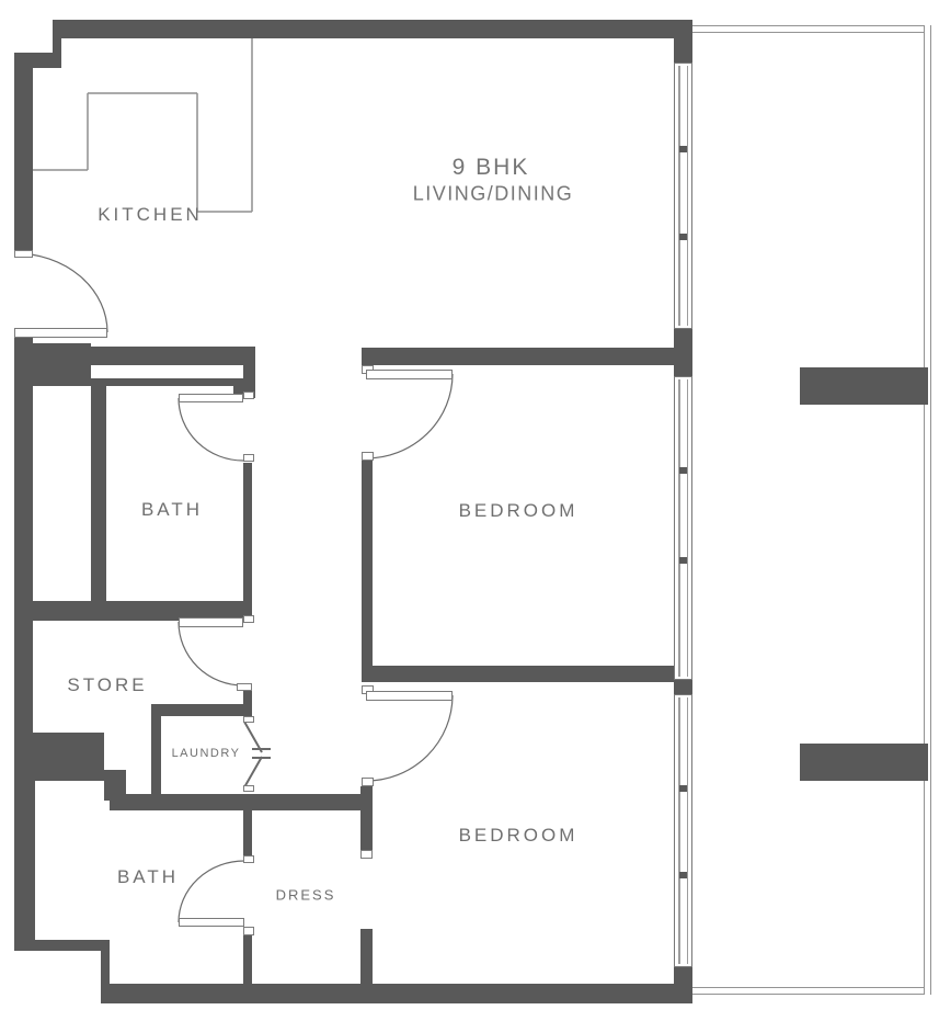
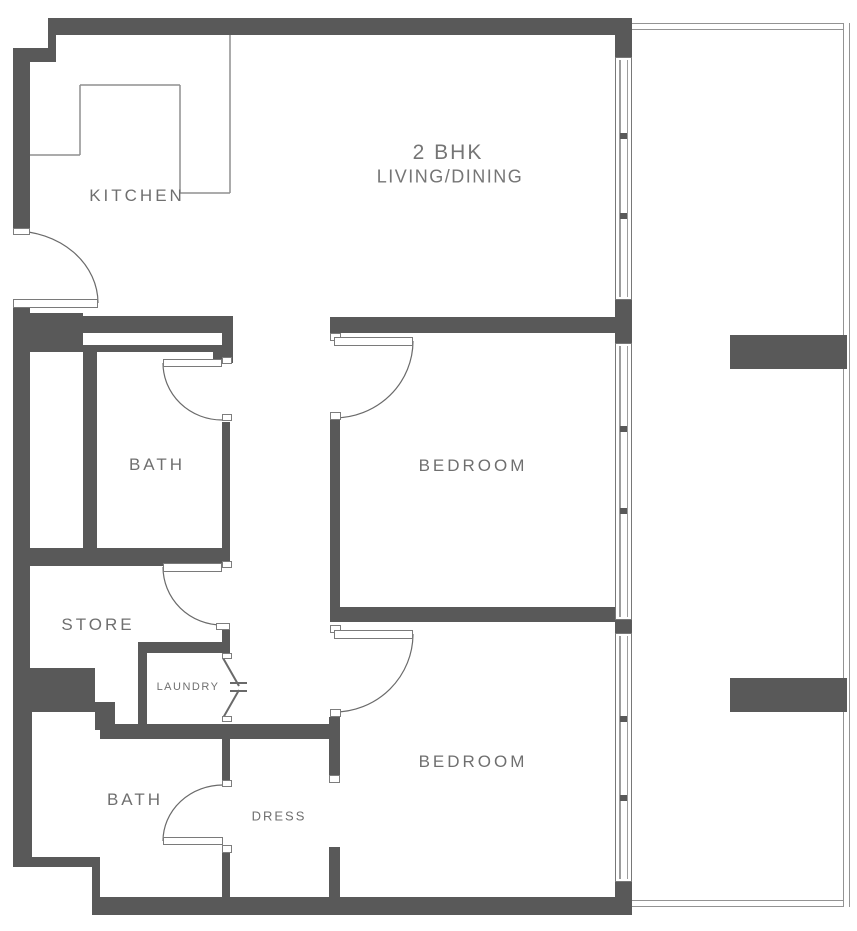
  KITCHEN
- 9 BHK
+ 2 BHK
  LIVING/DINING
  BATH
  BEDROOM
  STORE
  LAUNDRY
  BEDROOM
  BATH
  DRESS
